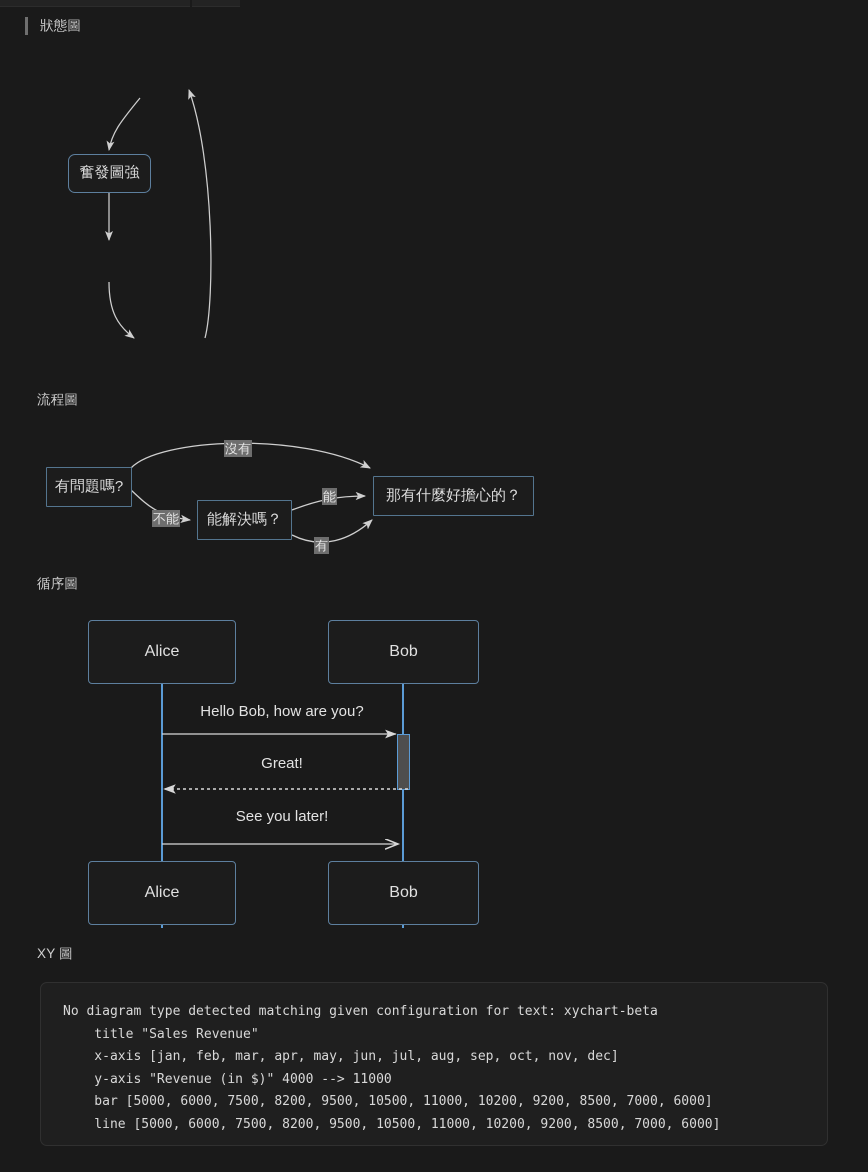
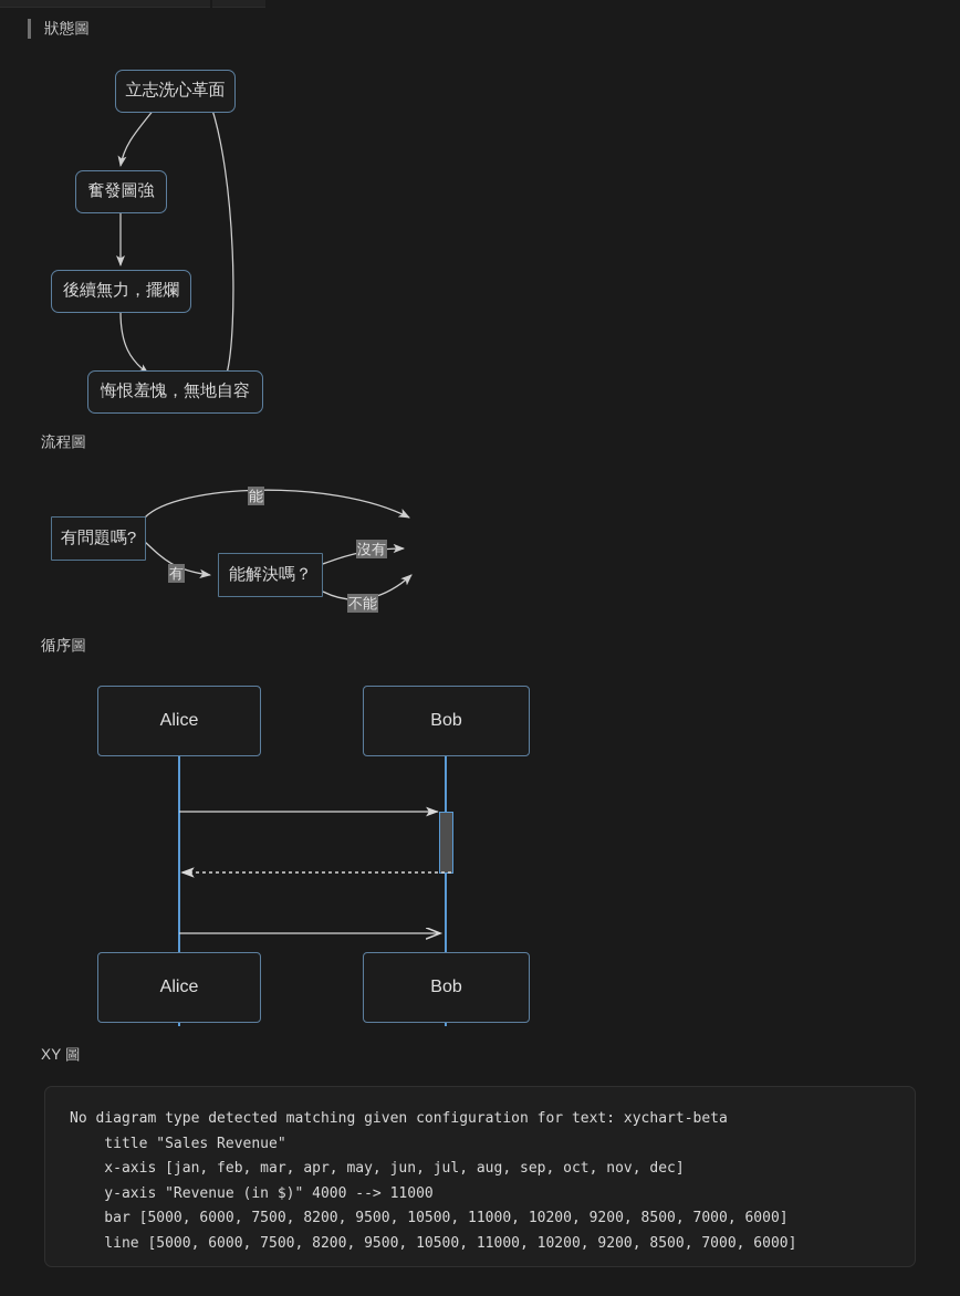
  狀態圖
+ 立志洗心革面
  奮發圖強
+ 後續無力，擺爛
+ 悔恨羞愧，無地自容
  流程圖
  有問題嗎?
  能解決嗎？
- 那有什麼好擔心的？
- 沒有
+ 能
- 不能
+ 有
- 能
+ 沒有
- 有
+ 不能
  循序圖
  Alice
  Bob
- Hello Bob, how are you?
- Great!
- See you later!
  Alice
  Bob
  XY 圖
  No diagram type detected matching given configuration for text: xychart-beta
  title "Sales Revenue"
  x-axis [jan, feb, mar, apr, may, jun, jul, aug, sep, oct, nov, dec]
  y-axis "Revenue (in $)" 4000 --> 11000
  bar [5000, 6000, 7500, 8200, 9500, 10500, 11000, 10200, 9200, 8500, 7000, 6000]
  line [5000, 6000, 7500, 8200, 9500, 10500, 11000, 10200, 9200, 8500, 7000, 6000]
